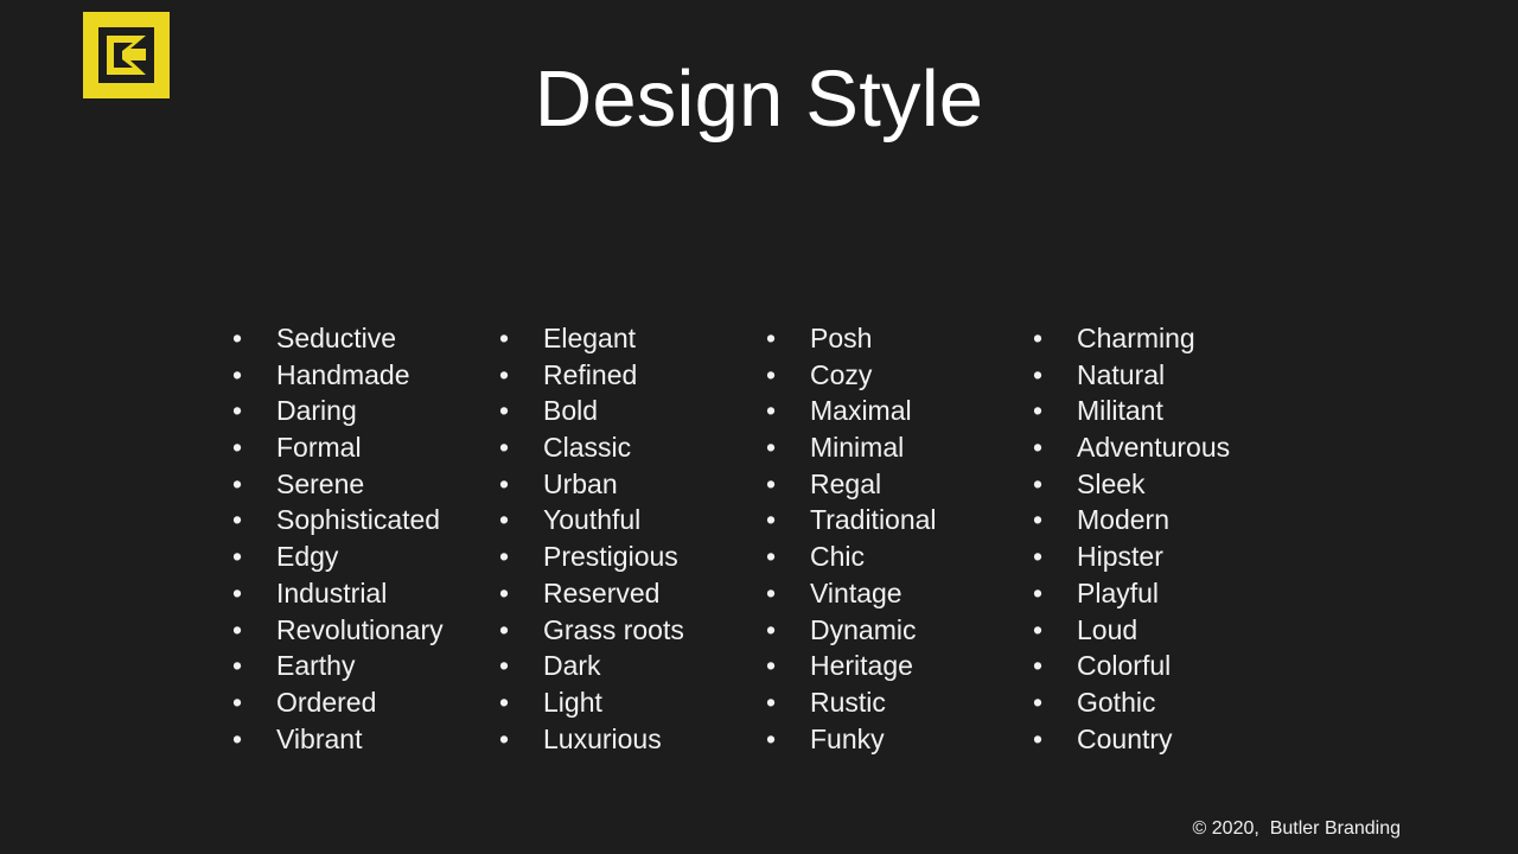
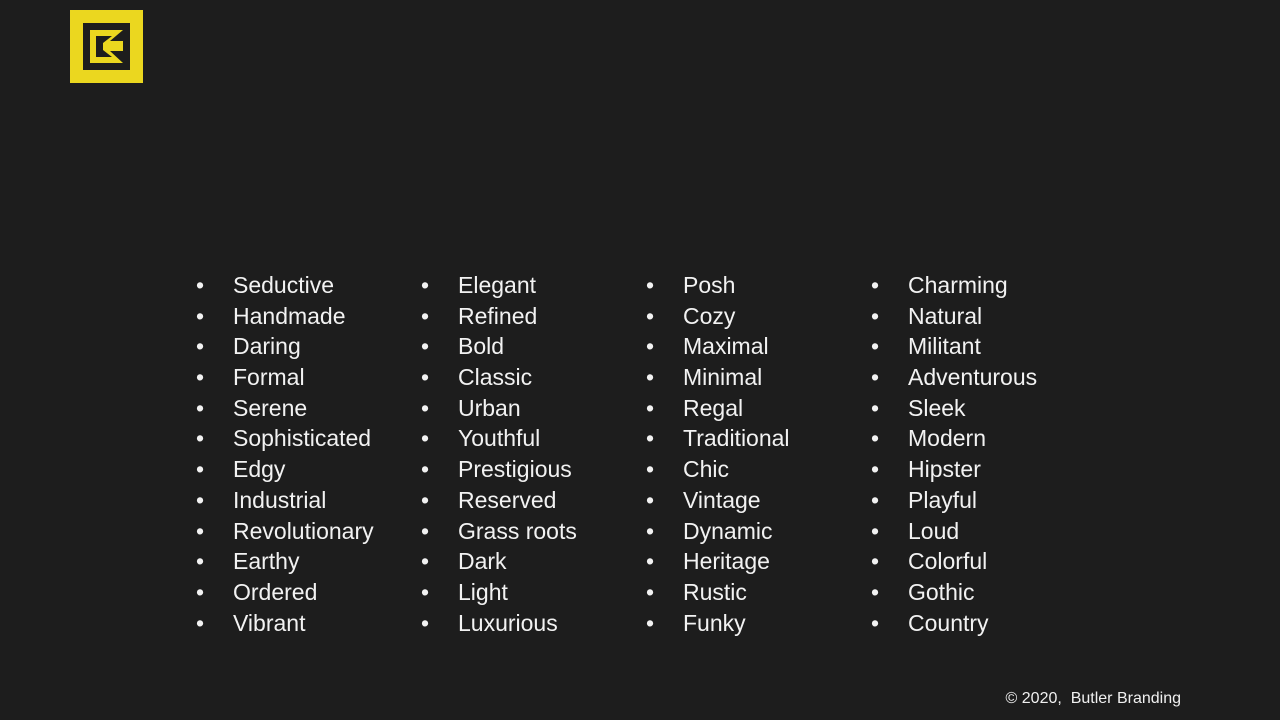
- Design Style
  •
  Seductive
  •
  Handmade
  •
  Daring
  •
  Formal
  •
  Serene
  •
  Sophisticated
  •
  Edgy
  •
  Industrial
  •
  Revolutionary
  •
  Earthy
  •
  Ordered
  •
  Vibrant
  •
  Elegant
  •
  Refined
  •
  Bold
  •
  Classic
  •
  Urban
  •
  Youthful
  •
  Prestigious
  •
  Reserved
  •
  Grass roots
  •
  Dark
  •
  Light
  •
  Luxurious
  •
  Posh
  •
  Cozy
  •
  Maximal
  •
  Minimal
  •
  Regal
  •
  Traditional
  •
  Chic
  •
  Vintage
  •
  Dynamic
  •
  Heritage
  •
  Rustic
  •
  Funky
  •
  Charming
  •
  Natural
  •
  Militant
  •
  Adventurous
  •
  Sleek
  •
  Modern
  •
  Hipster
  •
  Playful
  •
  Loud
  •
  Colorful
  •
  Gothic
  •
  Country
  © 2020, Butler Branding
